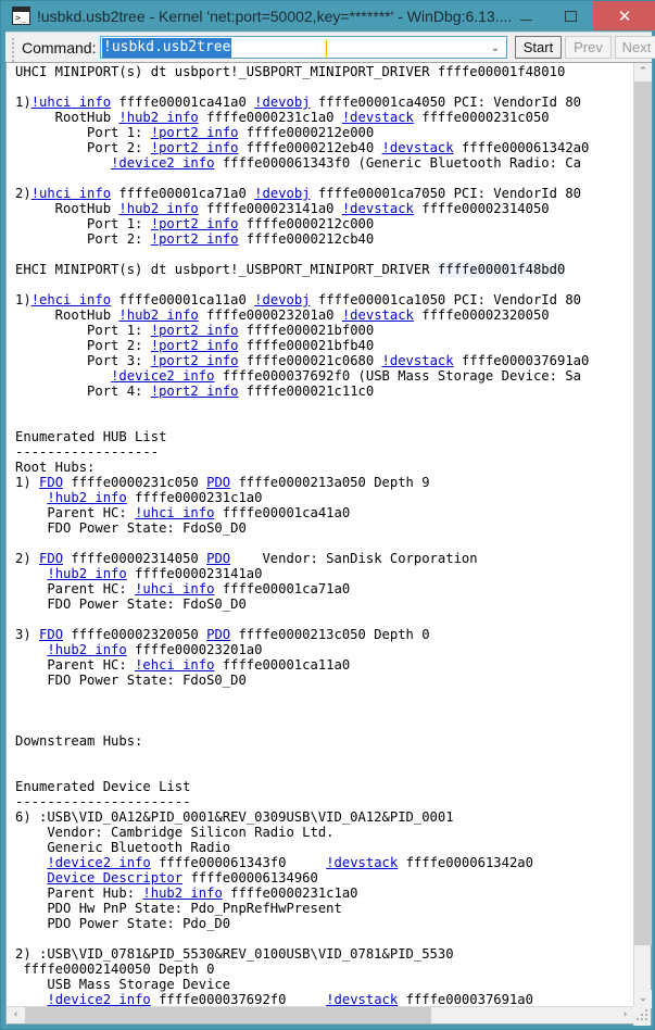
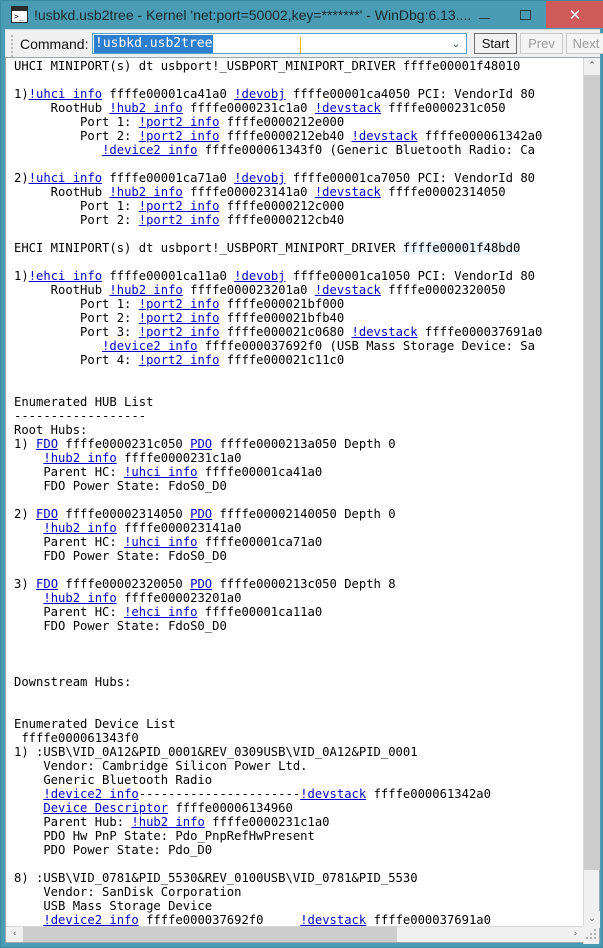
  >_
  !usbkd.usb2tree - Kernel 'net:port=50002,key=*******' - WinDbg:6.13....
  ✕
  Command:
  !usbkd.usb2tree
  ⌄
  Start
  Prev
  Next
  UHCI MINIPORT(s) dt usbport!_USBPORT_MINIPORT_DRIVER ffffe00001f48010
  1)!uhci info ffffe00001ca41a0 !devobj ffffe00001ca4050 PCI: VendorId 80
  RootHub !hub2 info ffffe0000231c1a0 !devstack ffffe0000231c050
  Port 1: !port2 info ffffe0000212e000
  Port 2: !port2 info ffffe0000212eb40 !devstack ffffe000061342a0
  !device2 info ffffe000061343f0 (Generic Bluetooth Radio: Ca
  2)!uhci info ffffe00001ca71a0 !devobj ffffe00001ca7050 PCI: VendorId 80
  RootHub !hub2 info ffffe000023141a0 !devstack ffffe00002314050
  Port 1: !port2 info ffffe0000212c000
  Port 2: !port2 info ffffe0000212cb40
  EHCI MINIPORT(s) dt usbport!_USBPORT_MINIPORT_DRIVER ffffe00001f48bd0
  1)!ehci info ffffe00001ca11a0 !devobj ffffe00001ca1050 PCI: VendorId 80
  RootHub !hub2 info ffffe000023201a0 !devstack ffffe00002320050
  Port 1: !port2 info ffffe000021bf000
  Port 2: !port2 info ffffe000021bfb40
  Port 3: !port2 info ffffe000021c0680 !devstack ffffe000037691a0
  !device2 info ffffe000037692f0 (USB Mass Storage Device: Sa
  Port 4: !port2 info ffffe000021c11c0
  Enumerated HUB List
  ------------------
  Root Hubs:
- 1) FDO ffffe0000231c050 PDO ffffe0000213a050 Depth 9
+ 1) FDO ffffe0000231c050 PDO ffffe0000213a050 Depth 0
  !hub2 info ffffe0000231c1a0
  Parent HC: !uhci info ffffe00001ca41a0
  FDO Power State: FdoS0_D0
- 2) FDO ffffe00002314050 PDO Vendor: SanDisk Corporation
+ 2) FDO ffffe00002314050 PDO ffffe00002140050 Depth 0
  !hub2 info ffffe000023141a0
  Parent HC: !uhci info ffffe00001ca71a0
  FDO Power State: FdoS0_D0
- 3) FDO ffffe00002320050 PDO ffffe0000213c050 Depth 0
+ 3) FDO ffffe00002320050 PDO ffffe0000213c050 Depth 8
  !hub2 info ffffe000023201a0
  Parent HC: !ehci info ffffe00001ca11a0
  FDO Power State: FdoS0_D0
  Downstream Hubs:
  Enumerated Device List
- ----------------------
+ ffffe000061343f0
- 6) :USB\VID_0A12&PID_0001&REV_0309USB\VID_0A12&PID_0001
+ 1) :USB\VID_0A12&PID_0001&REV_0309USB\VID_0A12&PID_0001
- Vendor: Cambridge Silicon Radio Ltd.
+ Vendor: Cambridge Silicon Power Ltd.
  Generic Bluetooth Radio
- !device2 info ffffe000061343f0 !devstack ffffe000061342a0
+ !device2 info----------------------!devstack ffffe000061342a0
  Device Descriptor ffffe00006134960
  Parent Hub: !hub2 info ffffe0000231c1a0
  PDO Hw PnP State: Pdo_PnpRefHwPresent
  PDO Power State: Pdo_D0
- 2) :USB\VID_0781&PID_5530&REV_0100USB\VID_0781&PID_5530
+ 8) :USB\VID_0781&PID_5530&REV_0100USB\VID_0781&PID_5530
- ffffe00002140050 Depth 0
+ Vendor: SanDisk Corporation
  USB Mass Storage Device
  !device2 info ffffe000037692f0 !devstack ffffe000037691a0
  ⌃
  ⌄
  ‹
  ›
